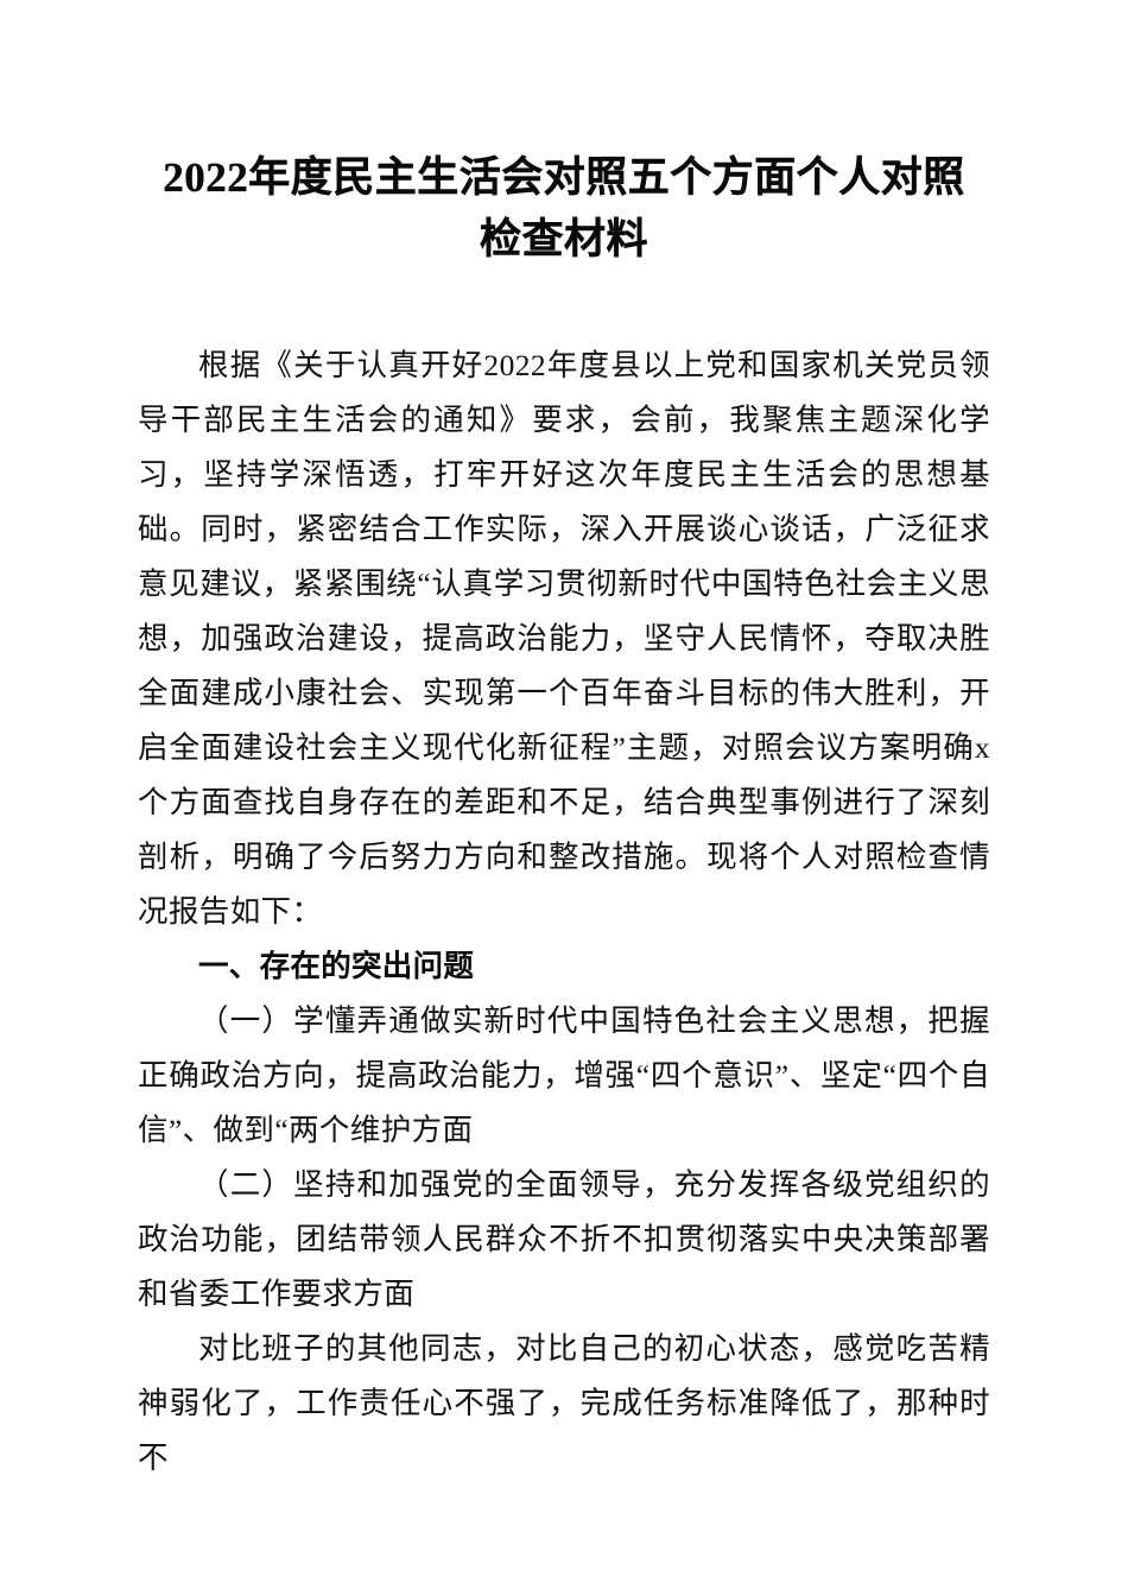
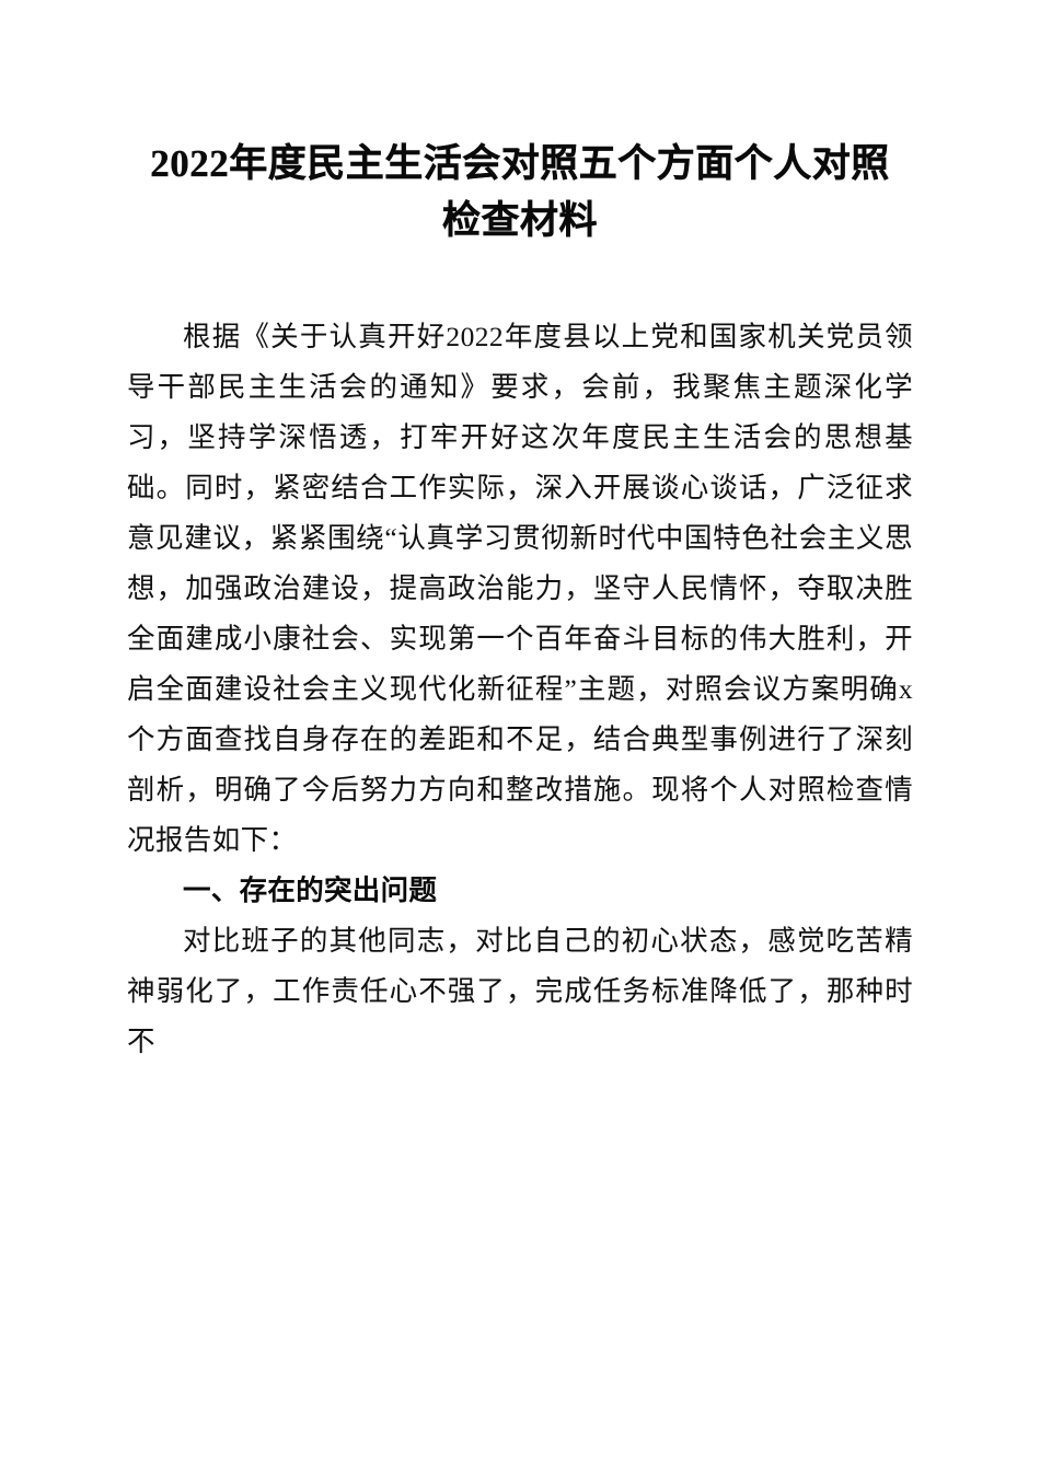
  2022年度民主生活会对照五个方面个人对照检查材料
  根据《关于认真开好2022年度县以上党和国家机关党员领导干部民主生活会的通知》要求，会前，我聚焦主题深化学习，坚持学深悟透，打牢开好这次年度民主生活会的思想基础。同时，紧密结合工作实际，深入开展谈心谈话，广泛征求意见建议，紧紧围绕“认真学习贯彻新时代中国特色社会主义思想，加强政治建设，提高政治能力，坚守人民情怀，夺取决胜全面建成小康社会、实现第一个百年奋斗目标的伟大胜利，开启全面建设社会主义现代化新征程”主题，对照会议方案明确x个方面查找自身存在的差距和不足，结合典型事例进行了深刻剖析，明确了今后努力方向和整改措施。现将个人对照检查情况报告如下：
  一、存在的突出问题
- （一）学懂弄通做实新时代中国特色社会主义思想，把握正确政治方向，提高政治能力，增强“四个意识”、坚定“四个自信”、做到“两个维护方面
- （二）坚持和加强党的全面领导，充分发挥各级党组织的政治功能，团结带领人民群众不折不扣贯彻落实中央决策部署和省委工作要求方面
  对比班子的其他同志，对比自己的初心状态，感觉吃苦精神弱化了，工作责任心不强了，完成任务标准降低了，那种时不
